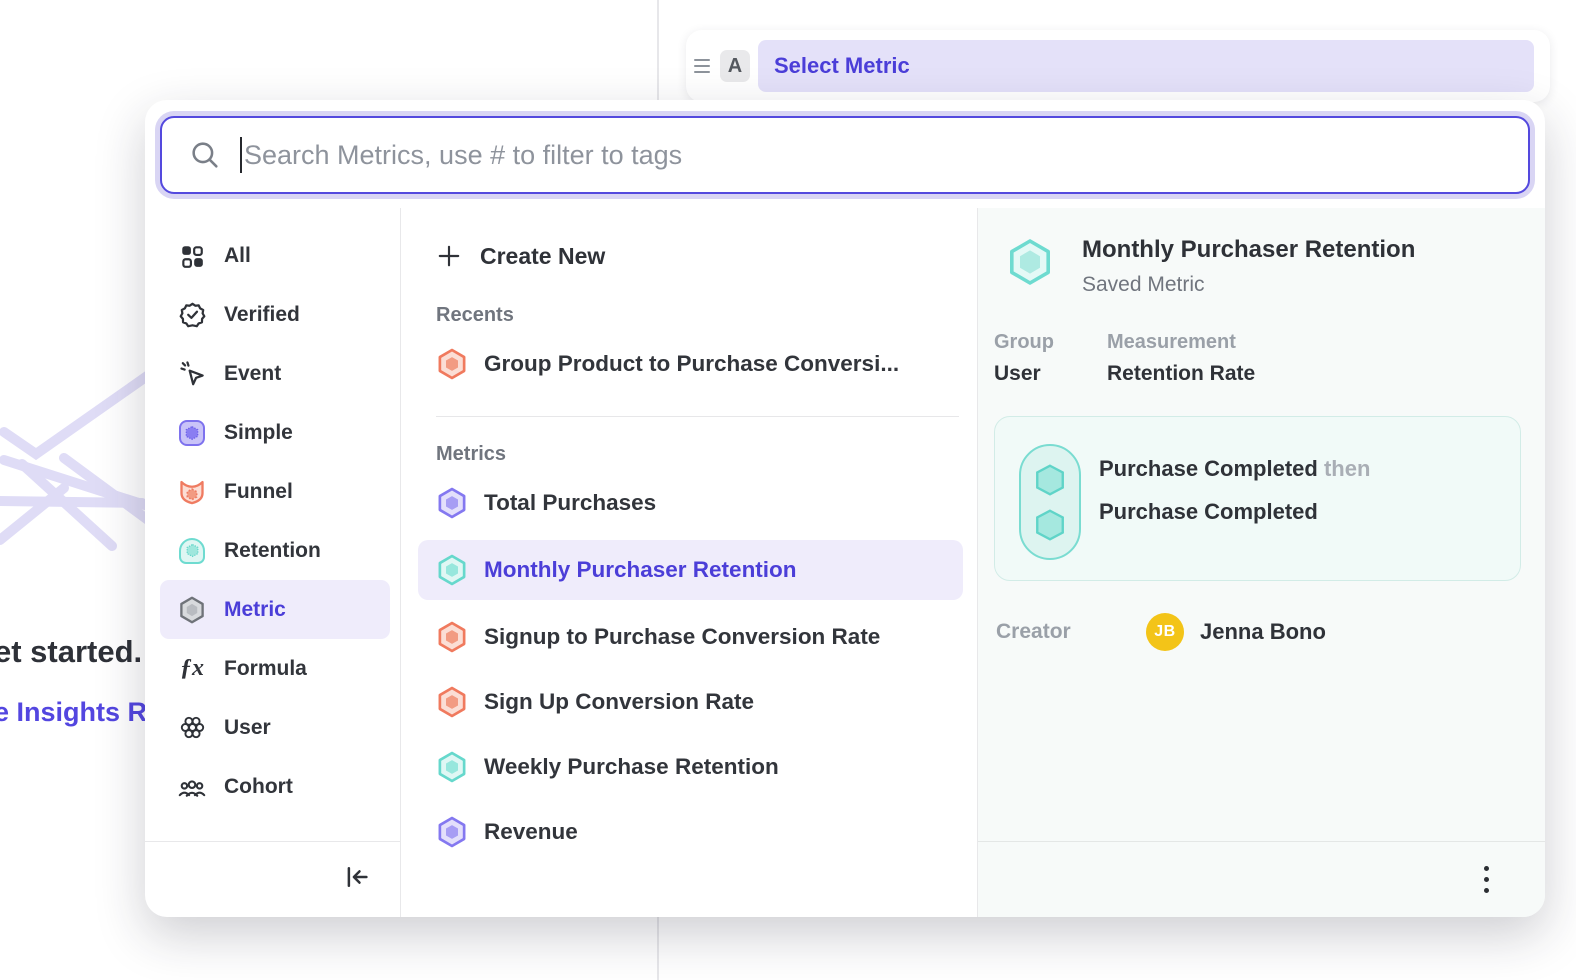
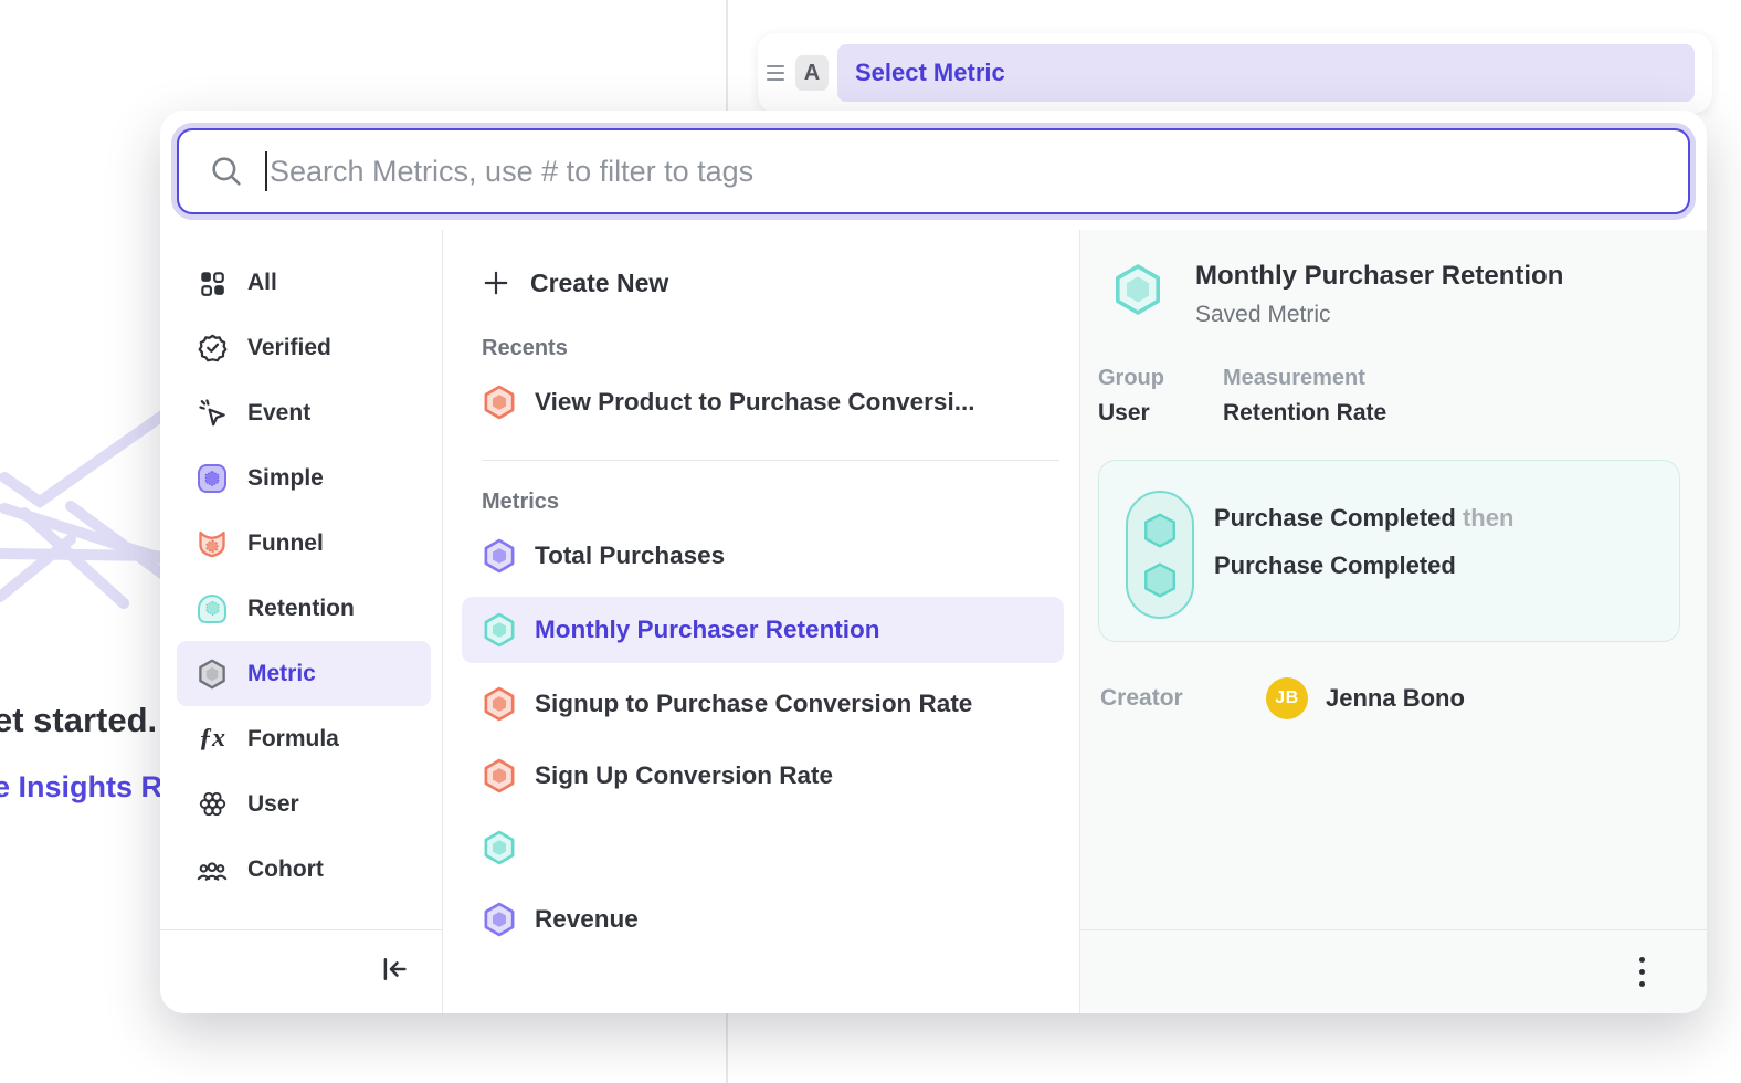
  et started.
  e Insights R
  A
  Select Metric
  Search Metrics, use # to filter to tags
  All
  Verified
  Event
  Simple
  Funnel
  Retention
  Metric
  ƒx
  Formula
  User
  Cohort
  Create New
  Recents
- Group Product to Purchase Conversi...
+ View Product to Purchase Conversi...
  Metrics
  Total Purchases
  Monthly Purchaser Retention
  Signup to Purchase Conversion Rate
  Sign Up Conversion Rate
- Weekly Purchase Retention
  Revenue
  Monthly Purchaser Retention
  Saved Metric
  Group
  User
  Measurement
  Retention Rate
  Purchase Completed then
  Purchase Completed
  Creator
  JB
  Jenna Bono
